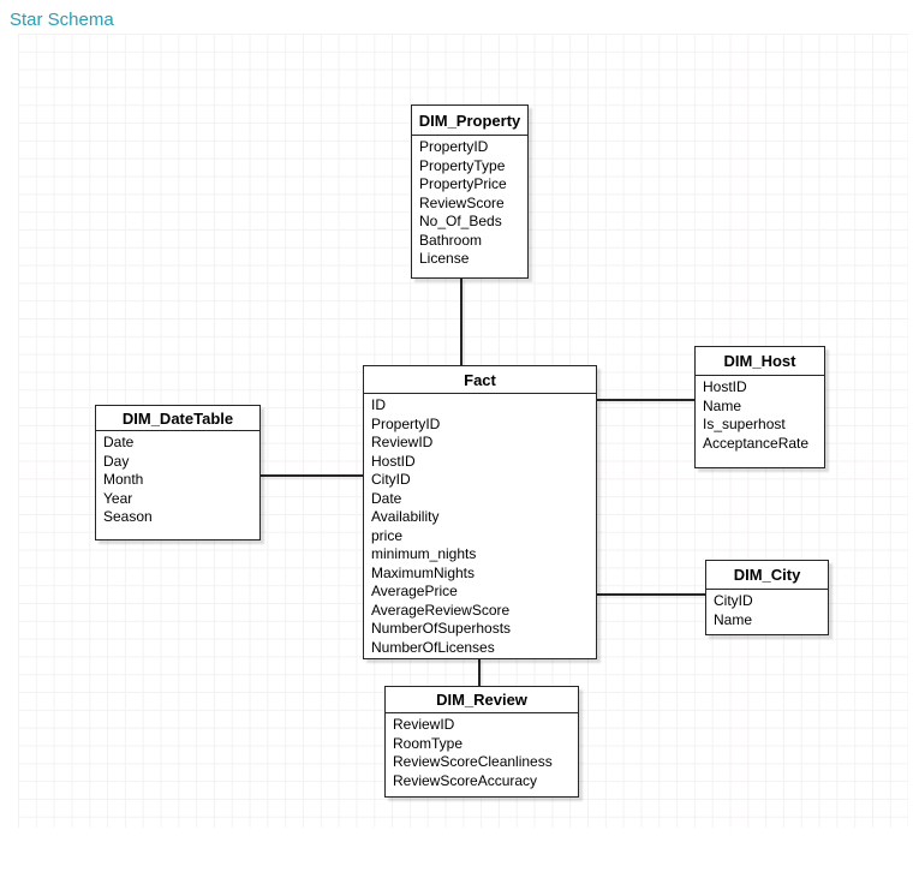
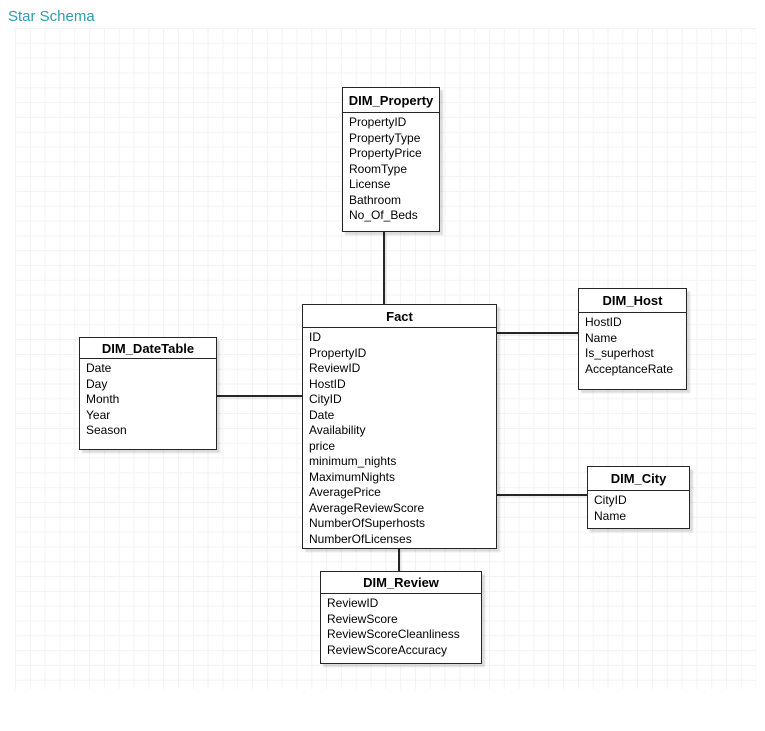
  Star Schema
  DIM_Property
  PropertyID
  PropertyType
  PropertyPrice
- ReviewScore
+ RoomType
- No_Of_Beds
+ License
  Bathroom
- License
+ No_Of_Beds
  Fact
  ID
  PropertyID
  ReviewID
  HostID
  CityID
  Date
  Availability
  price
  minimum_nights
  MaximumNights
  AveragePrice
  AverageReviewScore
  NumberOfSuperhosts
  NumberOfLicenses
  DIM_Host
  HostID
  Name
  Is_superhost
  AcceptanceRate
  DIM_DateTable
  Date
  Day
  Month
  Year
  Season
  DIM_City
  CityID
  Name
  DIM_Review
  ReviewID
- RoomType
+ ReviewScore
  ReviewScoreCleanliness
  ReviewScoreAccuracy
